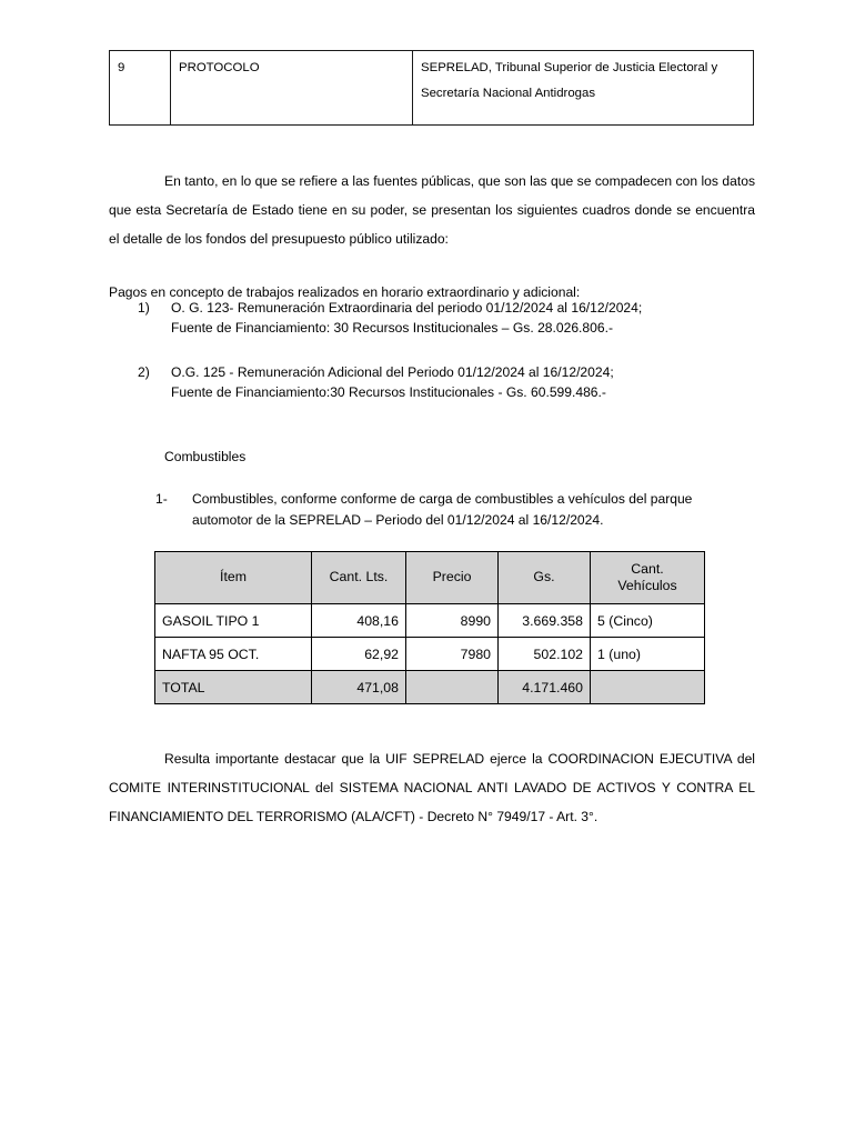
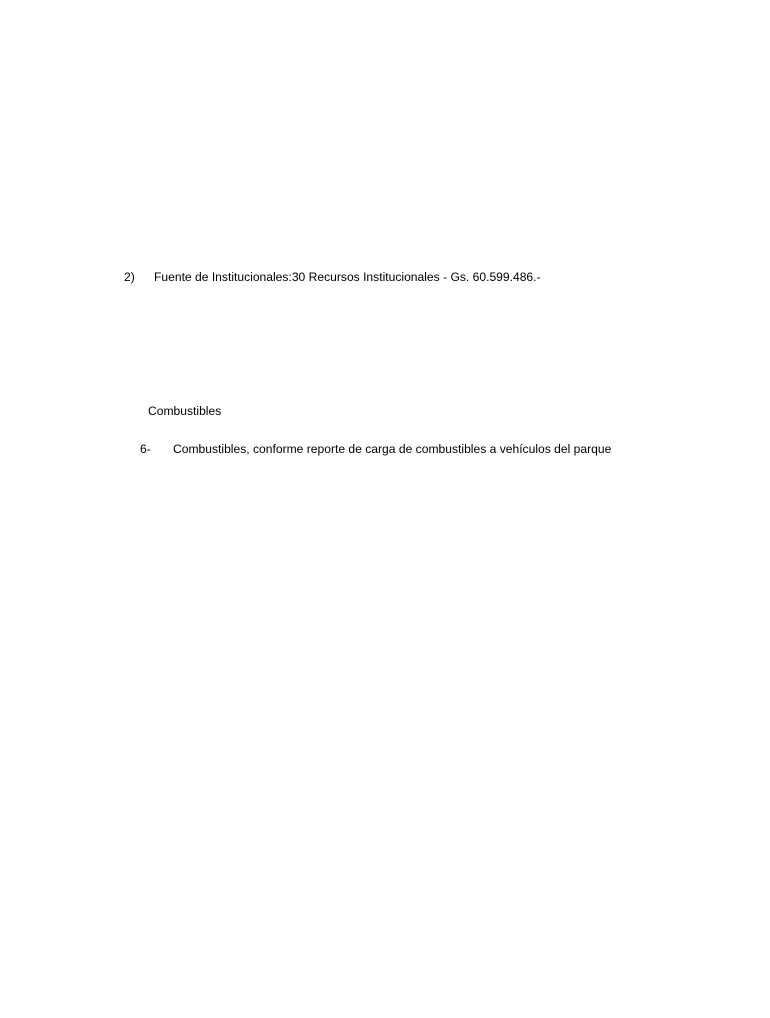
- 9	PROTOCOLO	SEPRELAD, Tribunal Superior de Justicia Electoral y Secretaría Nacional Antidrogas
- En tanto, en lo que se refiere a las fuentes públicas, que son las que se compadecen con los datos que esta Secretaría de Estado tiene en su poder, se presentan los siguientes cuadros donde se encuentra el detalle de los fondos del presupuesto público utilizado:
- Pagos en concepto de trabajos realizados en horario extraordinario y adicional:
- 1)
- O. G. 123- Remuneración Extraordinaria del periodo 01/12/2024 al 16/12/2024;
- Fuente de Financiamiento: 30 Recursos Institucionales – Gs. 28.026.806.-
  2)
- O.G. 125 - Remuneración Adicional del Periodo 01/12/2024 al 16/12/2024;
- Fuente de Financiamiento:30 Recursos Institucionales - Gs. 60.599.486.-
+ Fuente de Institucionales:30 Recursos Institucionales - Gs. 60.599.486.-
  Combustibles
- 1-
+ 6-
- Combustibles, conforme conforme de carga de combustibles a vehículos del parque
+ Combustibles, conforme reporte de carga de combustibles a vehículos del parque
- automotor de la SEPRELAD – Periodo del 01/12/2024 al 16/12/2024.
- Ítem	Cant. Lts.	Precio	Gs.	Cant. Vehículos
- GASOIL TIPO 1	408,16	8990	3.669.358	5 (Cinco)
- NAFTA 95 OCT.	62,92	7980	502.102	1 (uno)
- TOTAL	471,08		4.171.460
- Resulta importante destacar que la UIF SEPRELAD ejerce la COORDINACION EJECUTIVA del COMITE INTERINSTITUCIONAL del SISTEMA NACIONAL ANTI LAVADO DE ACTIVOS Y CONTRA EL FINANCIAMIENTO DEL TERRORISMO (ALA/CFT) - Decreto N° 7949/17 - Art. 3°.
